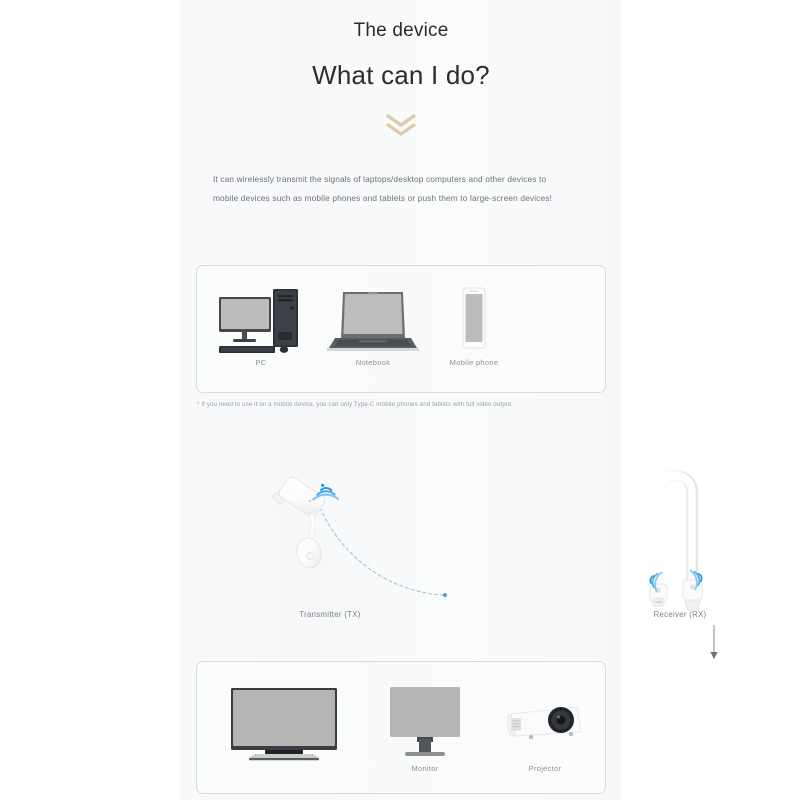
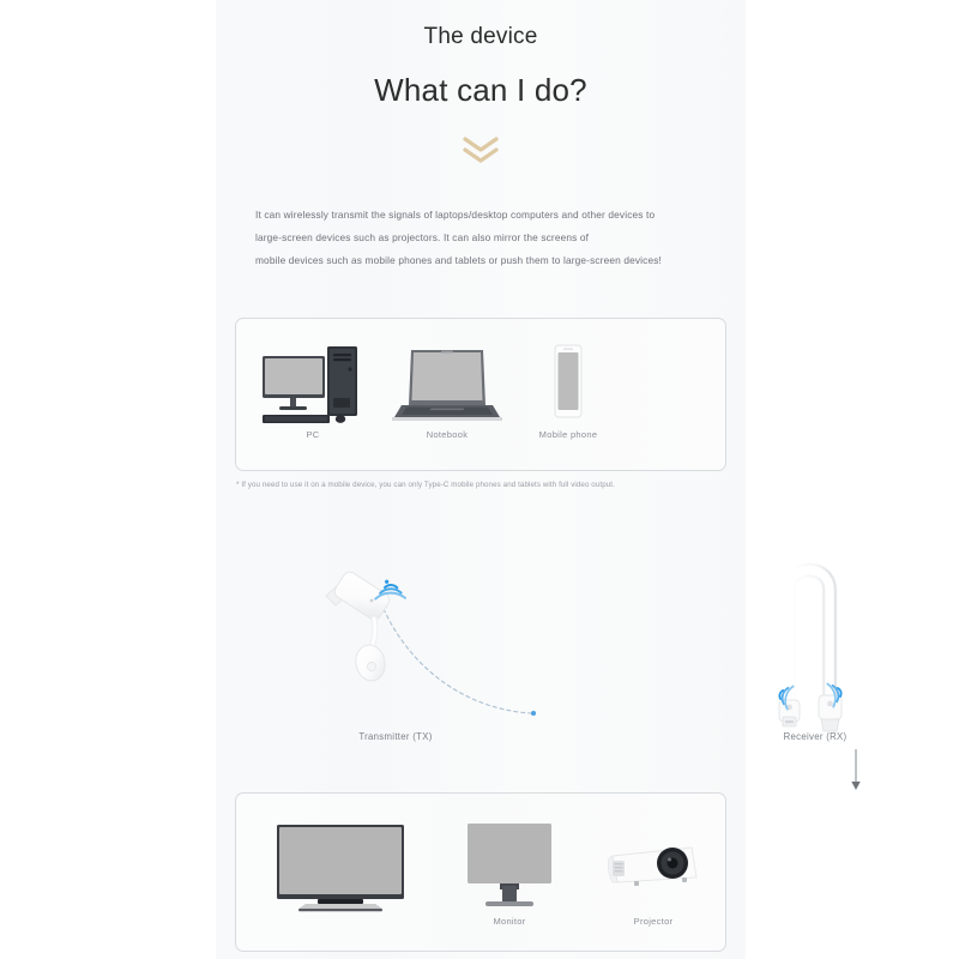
  The device
  What can I do?
  It can wirelessly transmit the signals of laptops/desktop computers and other devices to
+ large-screen devices such as projectors. It can also mirror the screens of
  mobile devices such as mobile phones and tablets or push them to large-screen devices!
  PC
  Notebook
  Mobile phone
  Transmitter (TX)
  Receiver (RX)
  Monitor
  Projector
